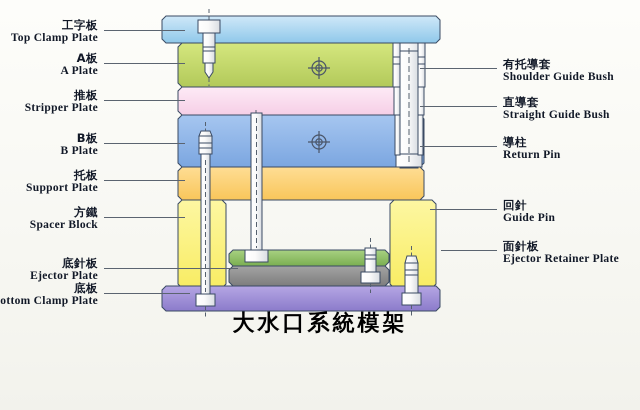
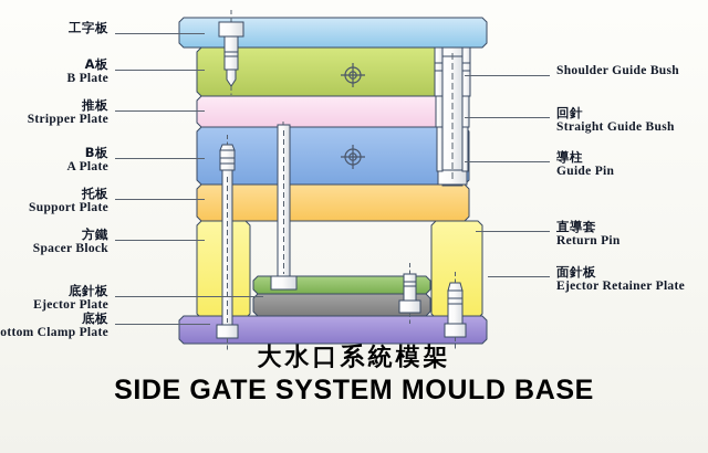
  工字板
- Top Clamp Plate
  A板
- A Plate
+ B Plate
  推板
  Stripper Plate
  B板
- B Plate
+ A Plate
  托板
  Support Plate
  方鐵
  Spacer Block
  底針板
  Ejector Plate
  底板
  ottom Clamp Plate
- 有托導套
  Shoulder Guide Bush
- 直導套
+ 回針
  Straight Guide Bush
  導柱
- Return Pin
+ Guide Pin
- 回針
+ 直導套
- Guide Pin
+ Return Pin
  面針板
  Ejector Retainer Plate
  大水口系統模架
+ SIDE GATE SYSTEM MOULD BASE
